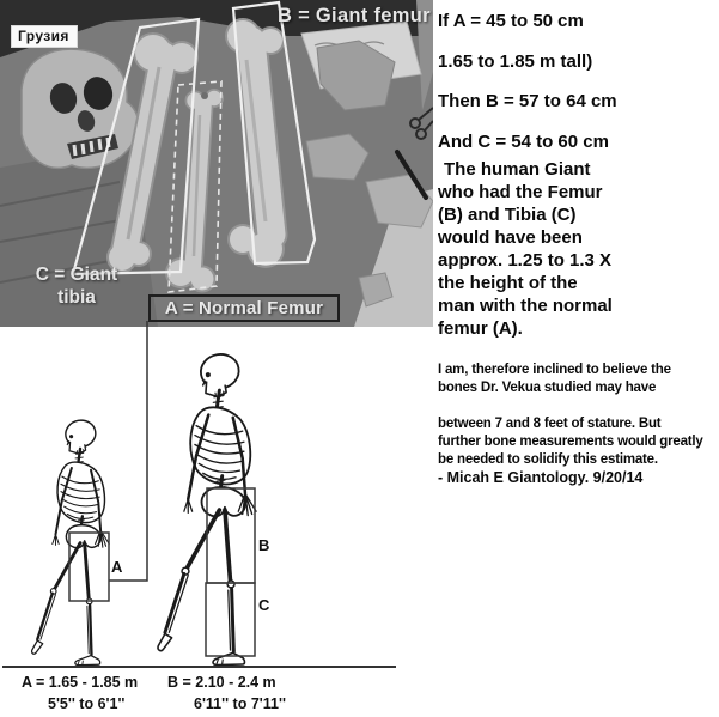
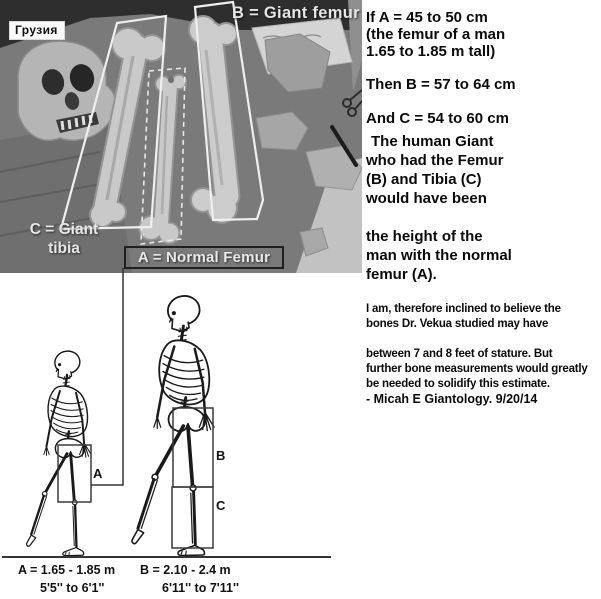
  Грузия
  B = Giant femur
  C = Giant
  tibia
  A = Normal Femur
  If A = 45 to 50 cm
+ (the femur of a man
  1.65 to 1.85 m tall)
  Then B = 57 to 64 cm
  And C = 54 to 60 cm
  The human Giant
  who had the Femur
  (B) and Tibia (C)
  would have been
- approx. 1.25 to 1.3 X
  the height of the
  man with the normal
  femur (A).
  I am, therefore inclined to believe the
  bones Dr. Vekua studied may have
  between 7 and 8 feet of stature. But
  further bone measurements would greatly
  be needed to solidify this estimate.
  - Micah E Giantology. 9/20/14
  A
  B
  C
  A = 1.65 - 1.85 m
  5'5'' to 6'1''
  B = 2.10 - 2.4 m
  6'11'' to 7'11''
